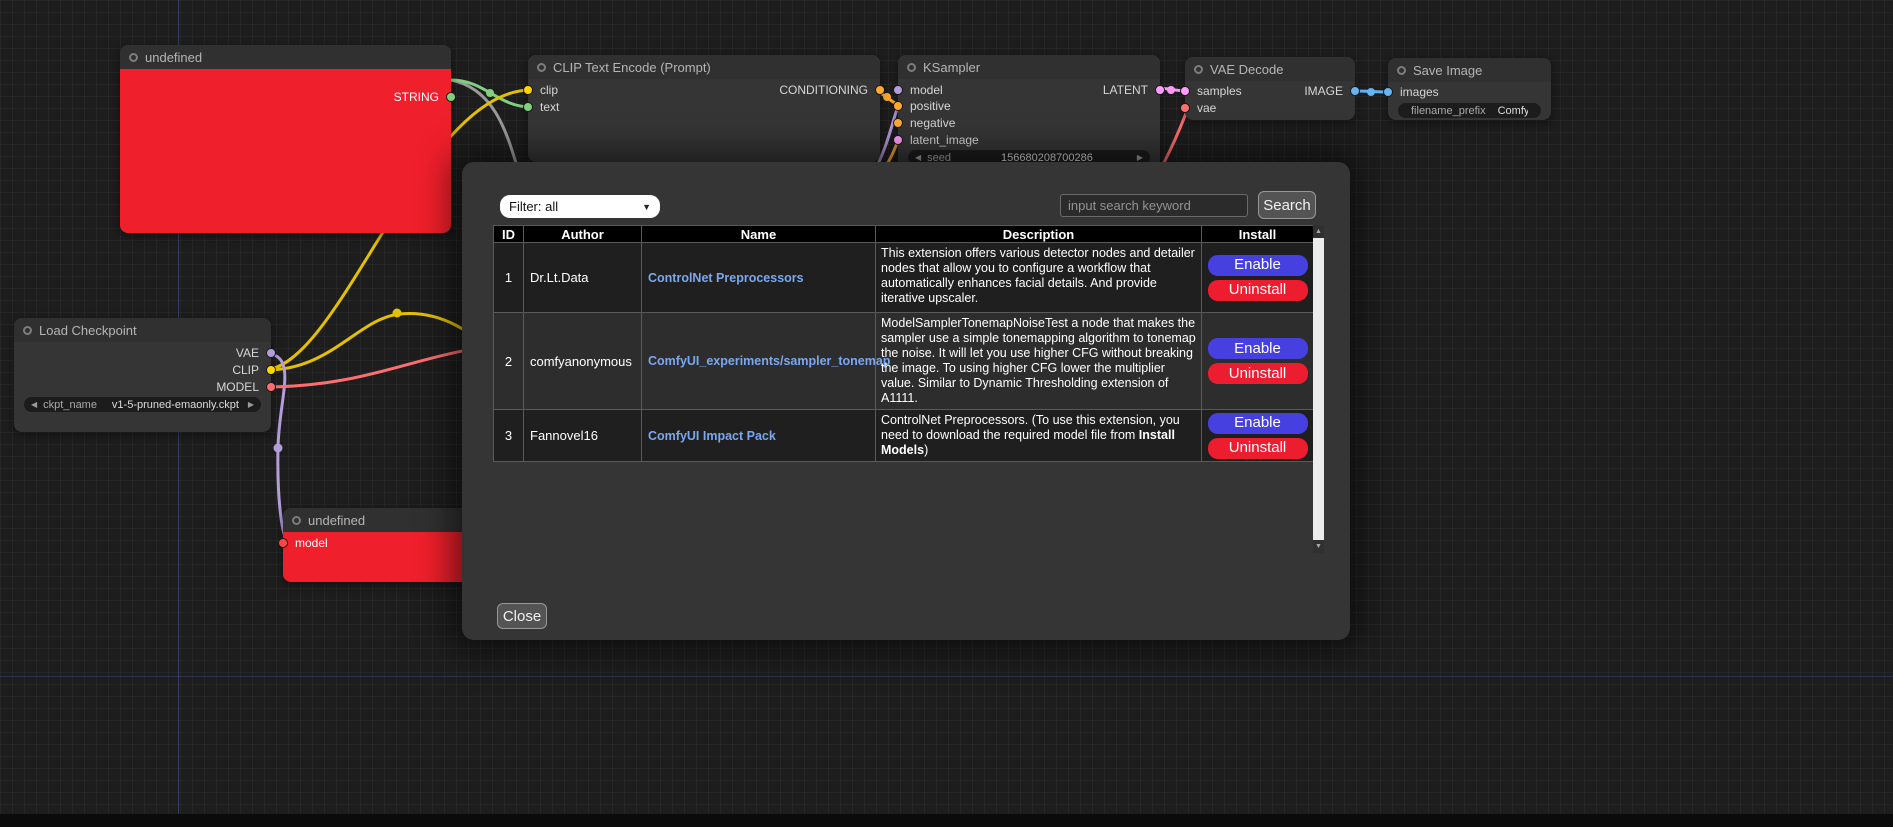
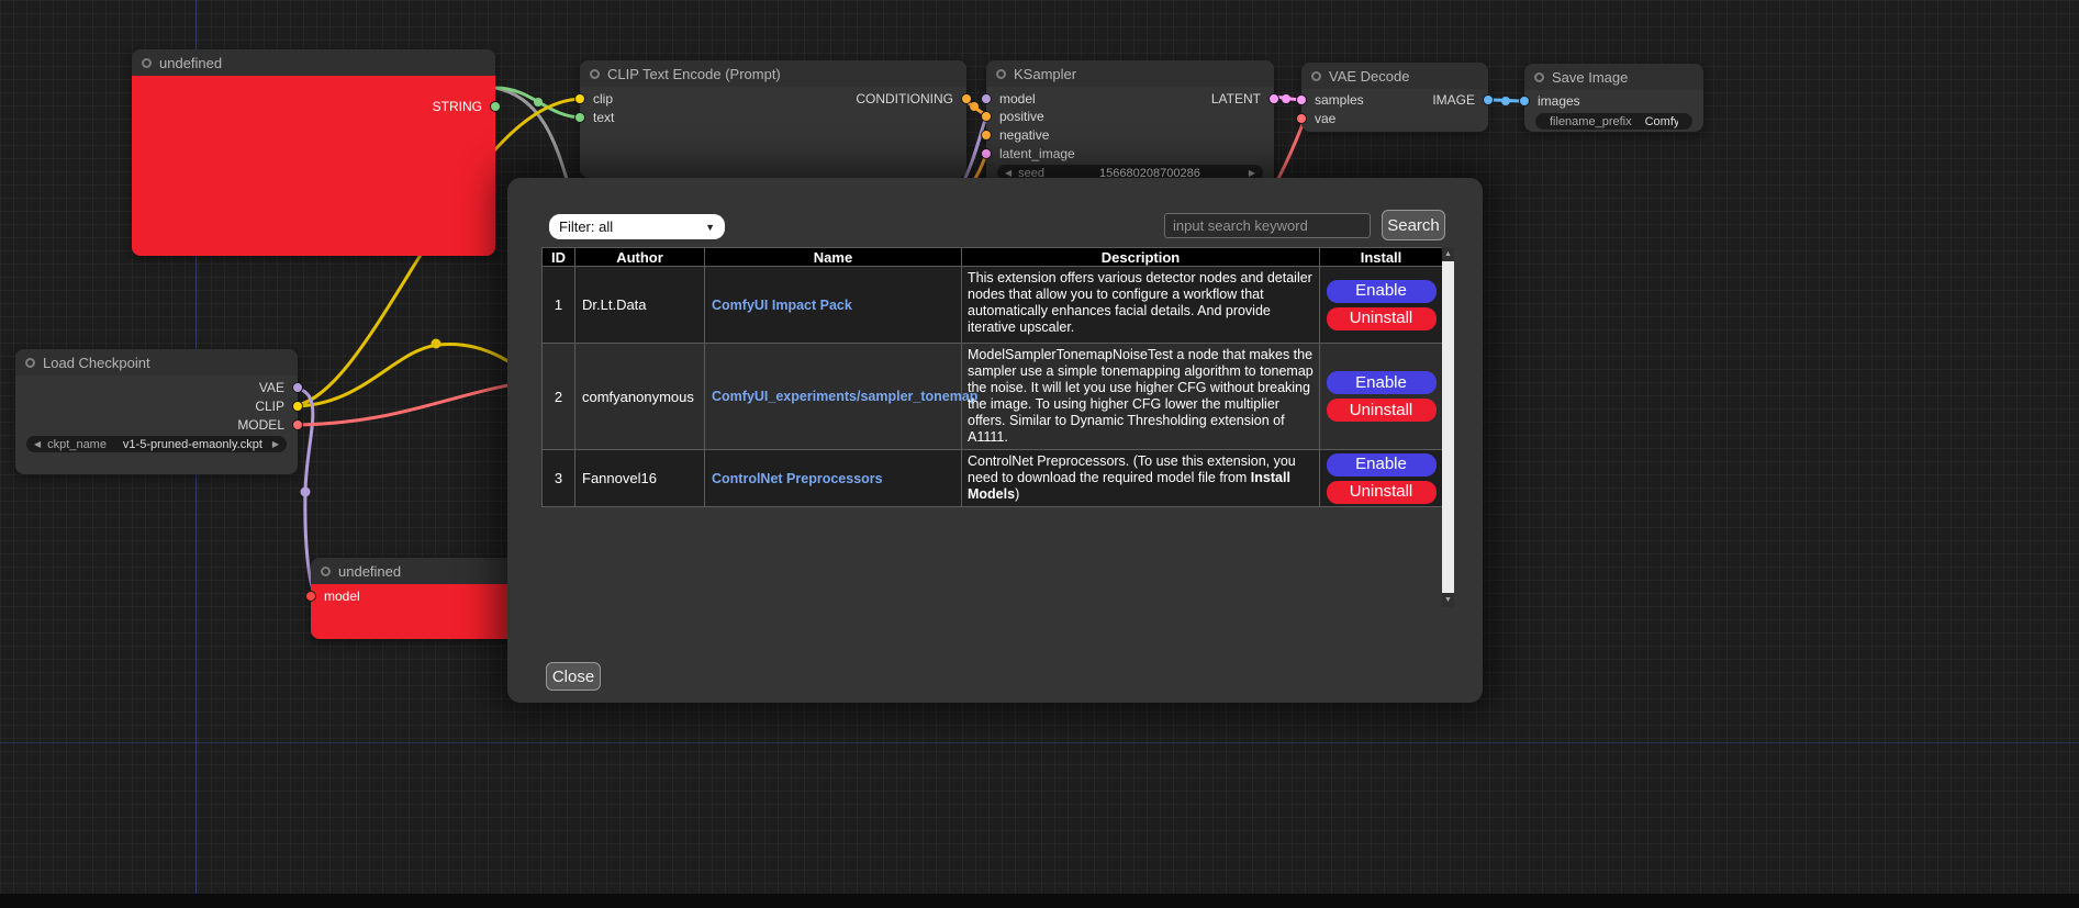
  undefined
  STRING
  CLIP Text Encode (Prompt)
  clip
  text
  CONDITIONING
  KSampler
  model
  positive
  negative
  latent_image
  LATENT
  ◀
  seed
  156680208700286
  ▶
  VAE Decode
  samples
  vae
  IMAGE
  Save Image
  images
  filename_prefix
  Comfy
  Load Checkpoint
  VAE
  CLIP
  MODEL
  ◀
  ckpt_name
  v1-5-pruned-emaonly.ckpt
  ▶
  undefined
  model
  Filter: all
  ▼
  input search keyword
  Search
  ID	Author	Name	Description	Install
- 1	Dr.Lt.Data	ControlNet Preprocessors	This extension offers various detector nodes and detailer nodes that allow you to configure a workflow that automatically enhances facial details. And provide iterative upscaler.	Enable Uninstall
+ 1	Dr.Lt.Data	ComfyUI Impact Pack	This extension offers various detector nodes and detailer nodes that allow you to configure a workflow that automatically enhances facial details. And provide iterative upscaler.	Enable Uninstall
- 2	comfyanonymous	ComfyUI_experiments/sampler_tonemap	ModelSamplerTonemapNoiseTest a node that makes the sampler use a simple tonemapping algorithm to tonemap the noise. It will let you use higher CFG without breaking the image. To using higher CFG lower the multiplier value. Similar to Dynamic Thresholding extension of A1111.	Enable Uninstall
+ 2	comfyanonymous	ComfyUI_experiments/sampler_tonemap	ModelSamplerTonemapNoiseTest a node that makes the sampler use a simple tonemapping algorithm to tonemap the noise. It will let you use higher CFG without breaking the image. To using higher CFG lower the multiplier offers. Similar to Dynamic Thresholding extension of A1111.	Enable Uninstall
- 3	Fannovel16	ComfyUI Impact Pack	ControlNet Preprocessors. (To use this extension, you need to download the required model file from Install Models)	Enable Uninstall
+ 3	Fannovel16	ControlNet Preprocessors	ControlNet Preprocessors. (To use this extension, you need to download the required model file from Install Models)	Enable Uninstall
  Close
